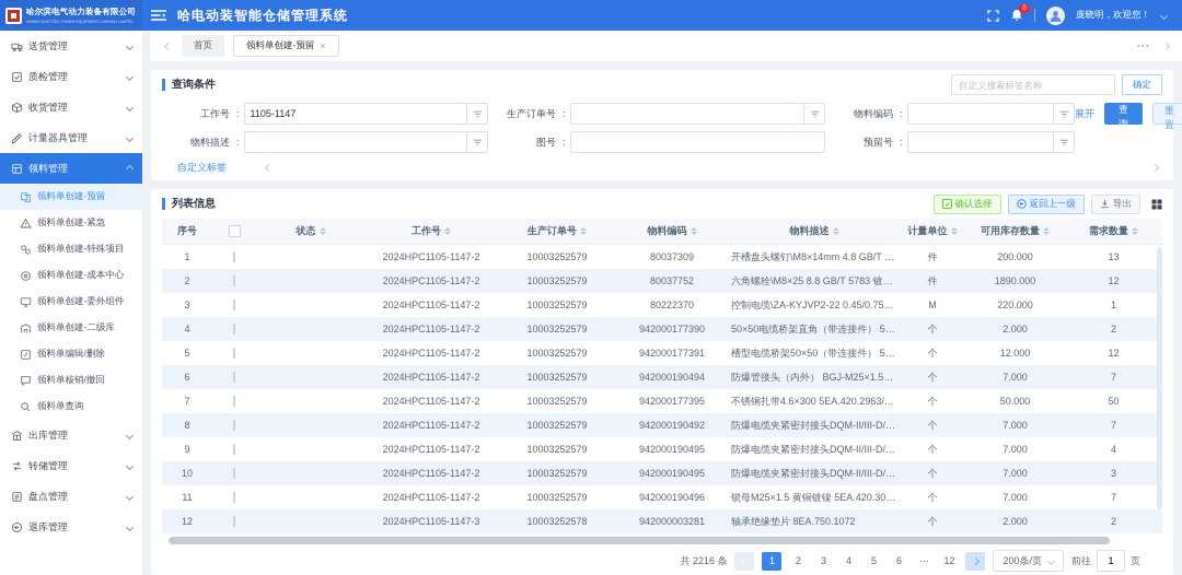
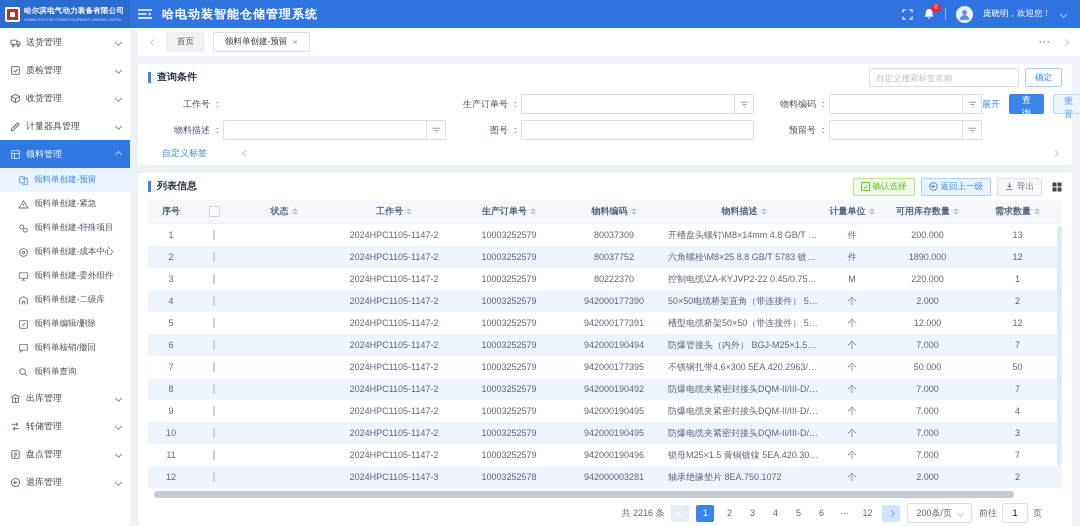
  哈尔滨电气动力装备有限公司
  哈电动装智能仓储管理系统
  庞晓明，欢迎您！
  送货管理
  质检管理
  收货管理
  计量器具管理
  领料管理
  领料单创建-预留
  领料单创建-紧急
  领料单创建-特殊项目
  领料单创建-成本中心
  领料单创建-委外组件
  领料单创建-二级库
  领料单编辑/删除
  领料单核销/撤回
  领料单查询
  出库管理
  转储管理
  盘点管理
  退库管理
  首页
  领料单创建-预留
  ×
  ···
  查询条件
  自定义搜索标签名称
  确定
  工作号
  :
- 1105-1147
  生产订单号
  :
  物料编码
  :
  展开
  查询
  重置
  物料描述
  :
  图号
  :
  预留号
  :
  自定义标签
  列表信息
  确认选择
  返回上一级
  导出
  序号
  状态
  工作号
  生产订单号
  物料编码
  物料描述
  计量单位
  可用库存数量
  需求数量
  1
  2024HPC1105-1147-2
  10003252579
  80037309
  开槽盘头螺钉\M8×14mm 4.8 GB/T 67
  件
  200.000
  13
  2
  2024HPC1105-1147-2
  10003252579
  80037752
  六角螺栓\M8×25 8.8 GB/T 5783 镀锌钝
  件
  1890.000
  12
  3
  2024HPC1105-1147-2
  10003252579
  80222370
  控制电缆\ZA-KYJVP2-22 0.45/0.75kV 3
  M
  220.000
  1
  4
  2024HPC1105-1147-2
  10003252579
  942000177390
  50×50电缆桥架直角（带连接件） 5EA.
  个
  2.000
  2
  5
  2024HPC1105-1147-2
  10003252579
  942000177391
  槽型电缆桥架50×50（带连接件） 5EA.
  个
  12.000
  12
  6
  2024HPC1105-1147-2
  10003252579
  942000190494
  防爆管接头（内外） BGJ-M25×1.5（外
  个
  7.000
  7
  7
  2024HPC1105-1147-2
  10003252579
  942000177395
  不锈钢扎带4.6×300 5EA.420.2963/来1
  个
  50.000
  50
  8
  2024HPC1105-1147-2
  10003252579
  942000190492
  防爆电缆夹紧密封接头DQM-II/III-D/M2(
  个
  7.000
  7
  9
  2024HPC1105-1147-2
  10003252579
  942000190495
  防爆电缆夹紧密封接头DQM-II/III-D/M2(
  个
  7.000
  4
  10
  2024HPC1105-1147-2
  10003252579
  942000190495
  防爆电缆夹紧密封接头DQM-II/III-D/M2(
  个
  7.000
  3
  11
  2024HPC1105-1147-2
  10003252579
  942000190496
  锁母M25×1.5 黄铜镀镍 5EA.420.3016/
  个
  7.000
  7
  12
  2024HPC1105-1147-3
  10003252578
  942000003281
  轴承绝缘垫片 8EA.750.1072
  个
  2.000
  2
  共 2216 条
  1
  2
  3
  4
  5
  6
  ···
  12
  200条/页
  前往
  1
  页
